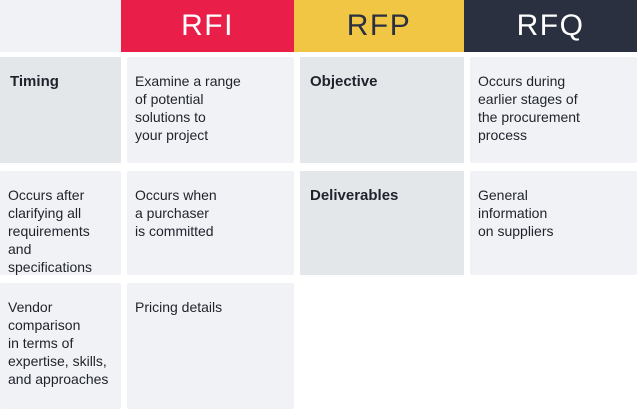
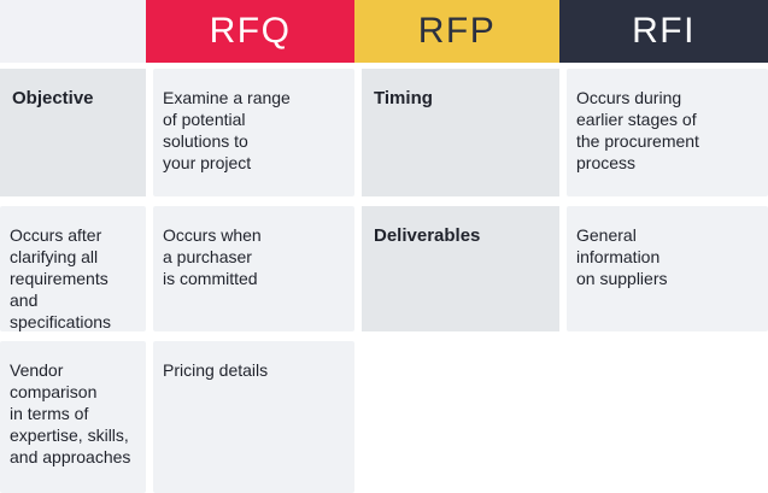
- RFI
+ RFQ
  RFP
- RFQ
+ RFI
- Timing
+ Objective
  Examine a range
  of potential
  solutions to
  your project
- Objective
+ Timing
  Occurs during
  earlier stages of
  the procurement
  process
  Occurs after
  clarifying all
  requirements
  and specifications
  Occurs when
  a purchaser
  is committed
  Deliverables
  General
  information
  on suppliers
  Vendor
  comparison
  in terms of
  expertise, skills,
  and approaches
  Pricing details
